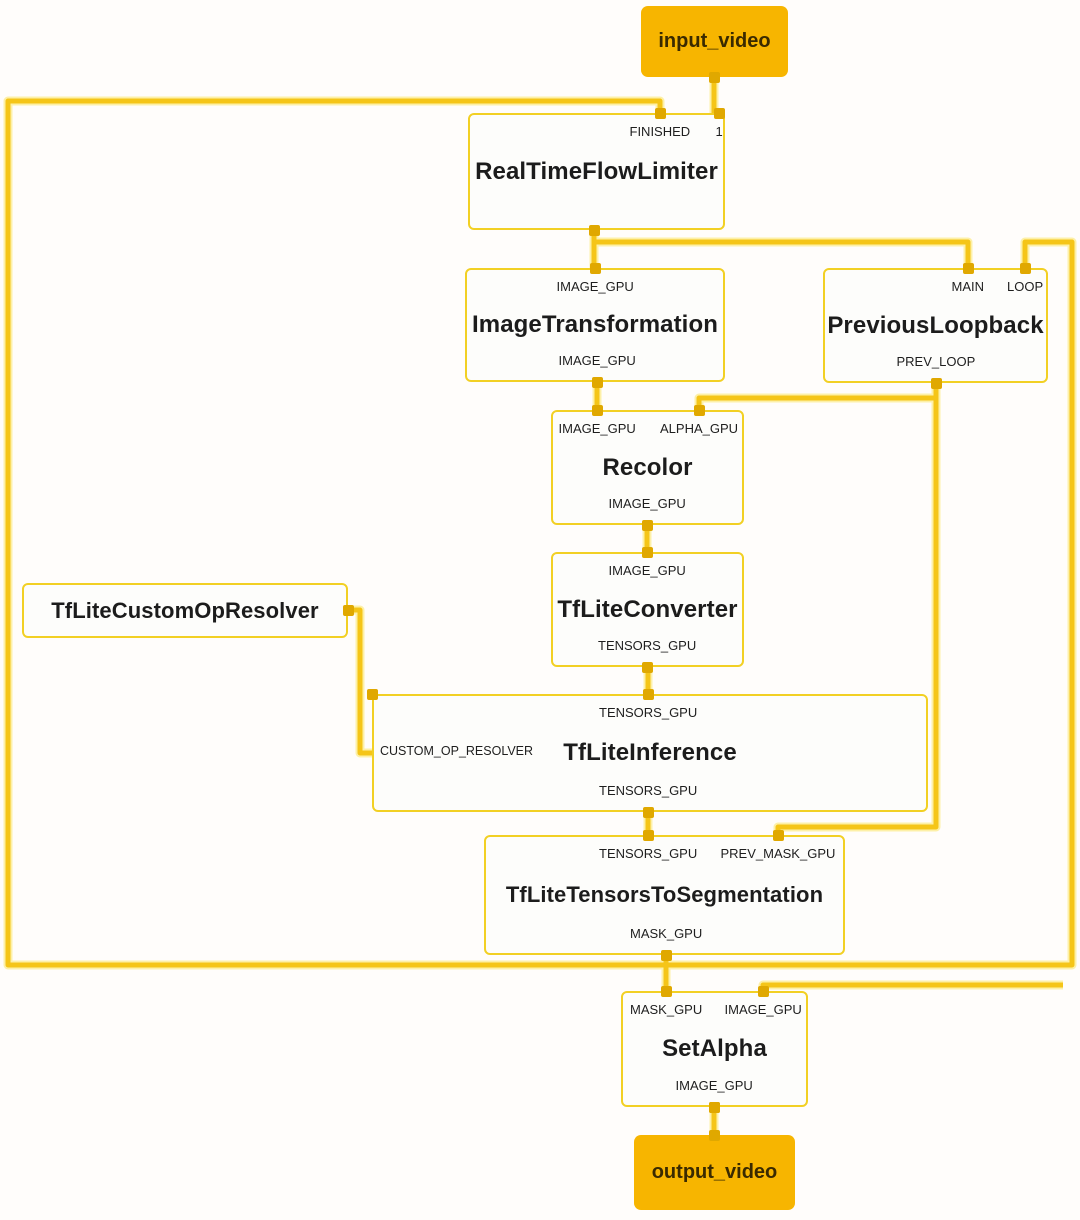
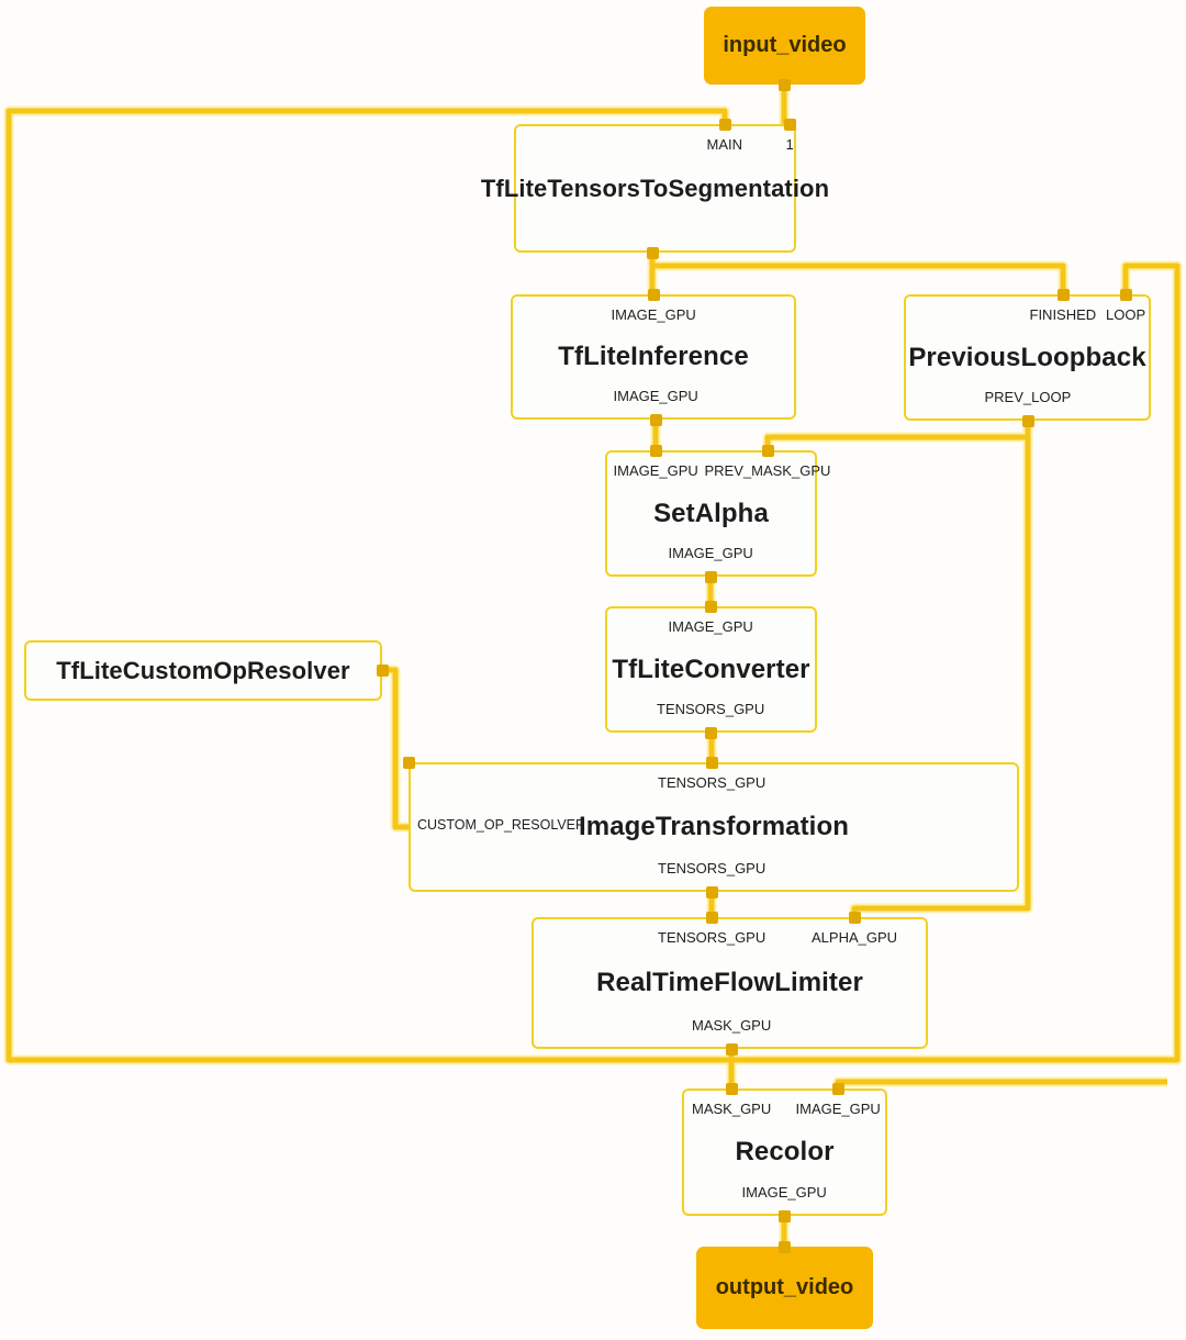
- RealTimeFlowLimiter
+ TfLiteTensorsToSegmentation
- FINISHED
+ MAIN
  1
- ImageTransformation
+ TfLiteInference
  IMAGE_GPU
  IMAGE_GPU
  PreviousLoopback
- MAIN
+ FINISHED
  LOOP
  PREV_LOOP
- Recolor
+ SetAlpha
  IMAGE_GPU
- ALPHA_GPU
+ PREV_MASK_GPU
  IMAGE_GPU
  TfLiteConverter
  IMAGE_GPU
  TENSORS_GPU
  TfLiteCustomOpResolver
- TfLiteInference
+ ImageTransformation
  TENSORS_GPU
  CUSTOM_OP_RESOLVER
  TENSORS_GPU
- TfLiteTensorsToSegmentation
+ RealTimeFlowLimiter
  TENSORS_GPU
- PREV_MASK_GPU
+ ALPHA_GPU
  MASK_GPU
- SetAlpha
+ Recolor
  MASK_GPU
  IMAGE_GPU
  IMAGE_GPU
  input_video
  output_video
